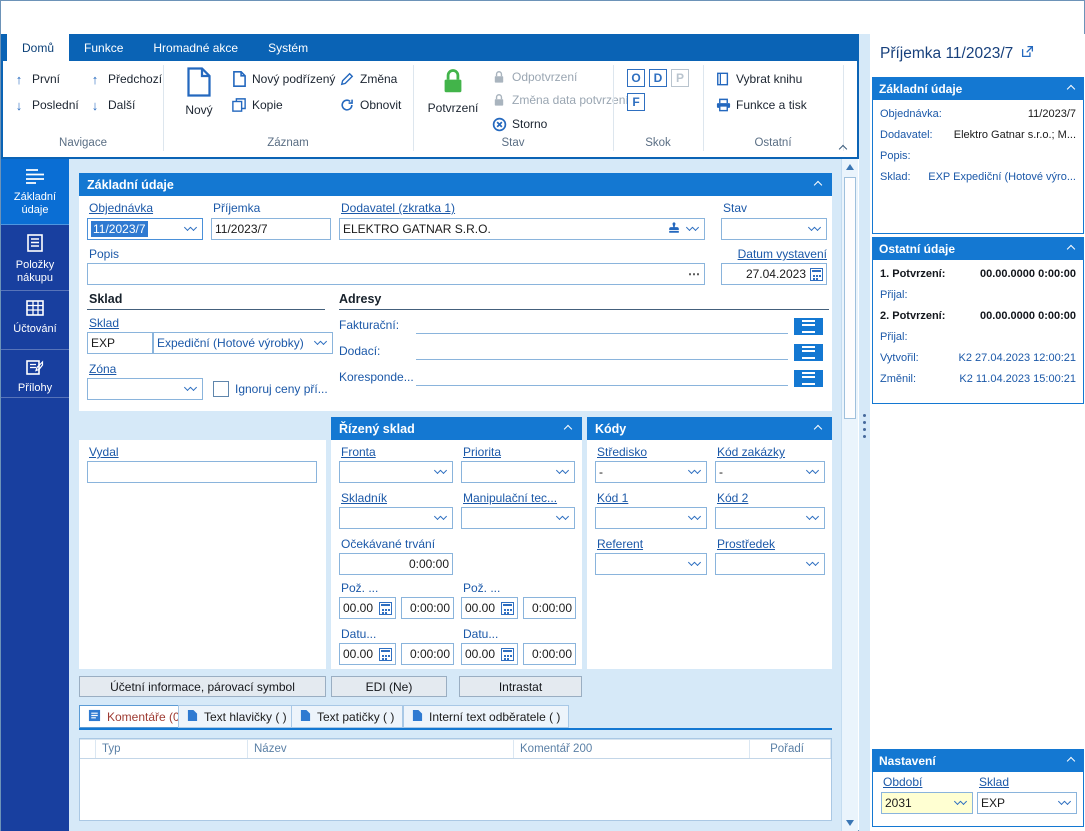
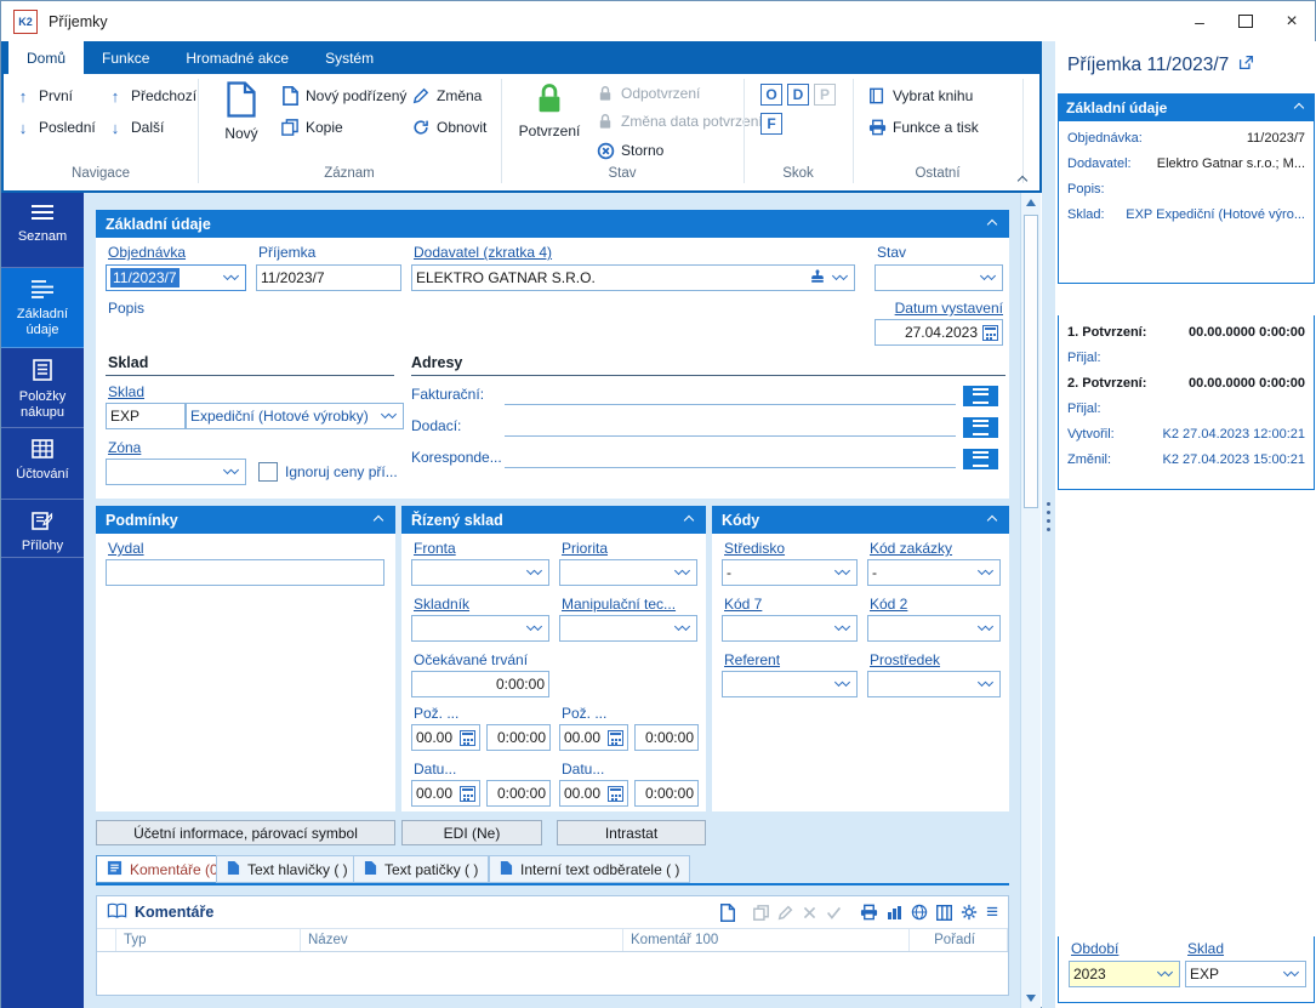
+ K2
+ Příjemky
+ –
+ ×
  Domů
  Funkce
  Hromadné akce
  Systém
  ↑
  První
  ↓
  Poslední
  ↑
  Předchozí
  ↓
  Další
  Navigace
  Nový
  Nový podřízený
  Kopie
  Změna
  Obnovit
  Záznam
  Potvrzení
  Odpotvrzení
  Změna data potvrzen
  Storno
  Stav
  O
  D
  P
  F
  Skok
  Vybrat knihu
  Funkce a tisk
  Ostatní
+ Seznam
  Základní údaje
  Položky nákupu
  Účtování
  Přílohy
  Základní údaje
  Objednávka
  Příjemka
- Dodavatel (zkratka 1)
+ Dodavatel (zkratka 4)
  Stav
  11/2023/7
  11/2023/7
  ELEKTRO GATNAR S.R.O.
  Popis
  Datum vystavení
- ⋯
  27.04.2023
  Sklad
  Adresy
  Sklad
  EXP
  Expediční (Hotové výrobky)
  Zóna
  Ignoruj ceny pří...
  Fakturační:
  Dodací:
  Koresponde...
+ Podmínky
  Vydal
  Řízený sklad
  Fronta
  Priorita
  Skladník
  Manipulační tec...
  Očekávané trvání
  0:00:00
  Pož. ...
  Pož. ...
  00.00
  0:00:00
  00.00
  0:00:00
  Datu...
  Datu...
  00.00
  0:00:00
  00.00
  0:00:00
  Kódy
  Středisko
  Kód zakázky
  -
  -
- Kód 1
+ Kód 7
  Kód 2
  Referent
  Prostředek
  Účetní informace, párovací symbol
  EDI (Ne)
  Intrastat
  Komentáře (0
  Text hlavičky ( )
  Text patičky ( )
  Interní text odběratele ( )
+ Komentáře
+ ≡
  Typ
  Název
- Komentář 200
+ Komentář 100
  Pořadí
  Příjemka 11/2023/7
  Základní údaje
  Objednávka:
  11/2023/7
  Dodavatel:
  Elektro Gatnar s.r.o.; M...
  Popis:
  Sklad:
  EXP Expediční (Hotové výro...
- Ostatní údaje
  1. Potvrzení:
  00.00.0000 0:00:00
  Přijal:
  2. Potvrzení:
  00.00.0000 0:00:00
  Přijal:
  Vytvořil:
  K2 27.04.2023 12:00:21
  Změnil:
- K2 11.04.2023 15:00:21
+ K2 27.04.2023 15:00:21
- Nastavení
  Období
  Sklad
- 2031
+ 2023
  EXP
